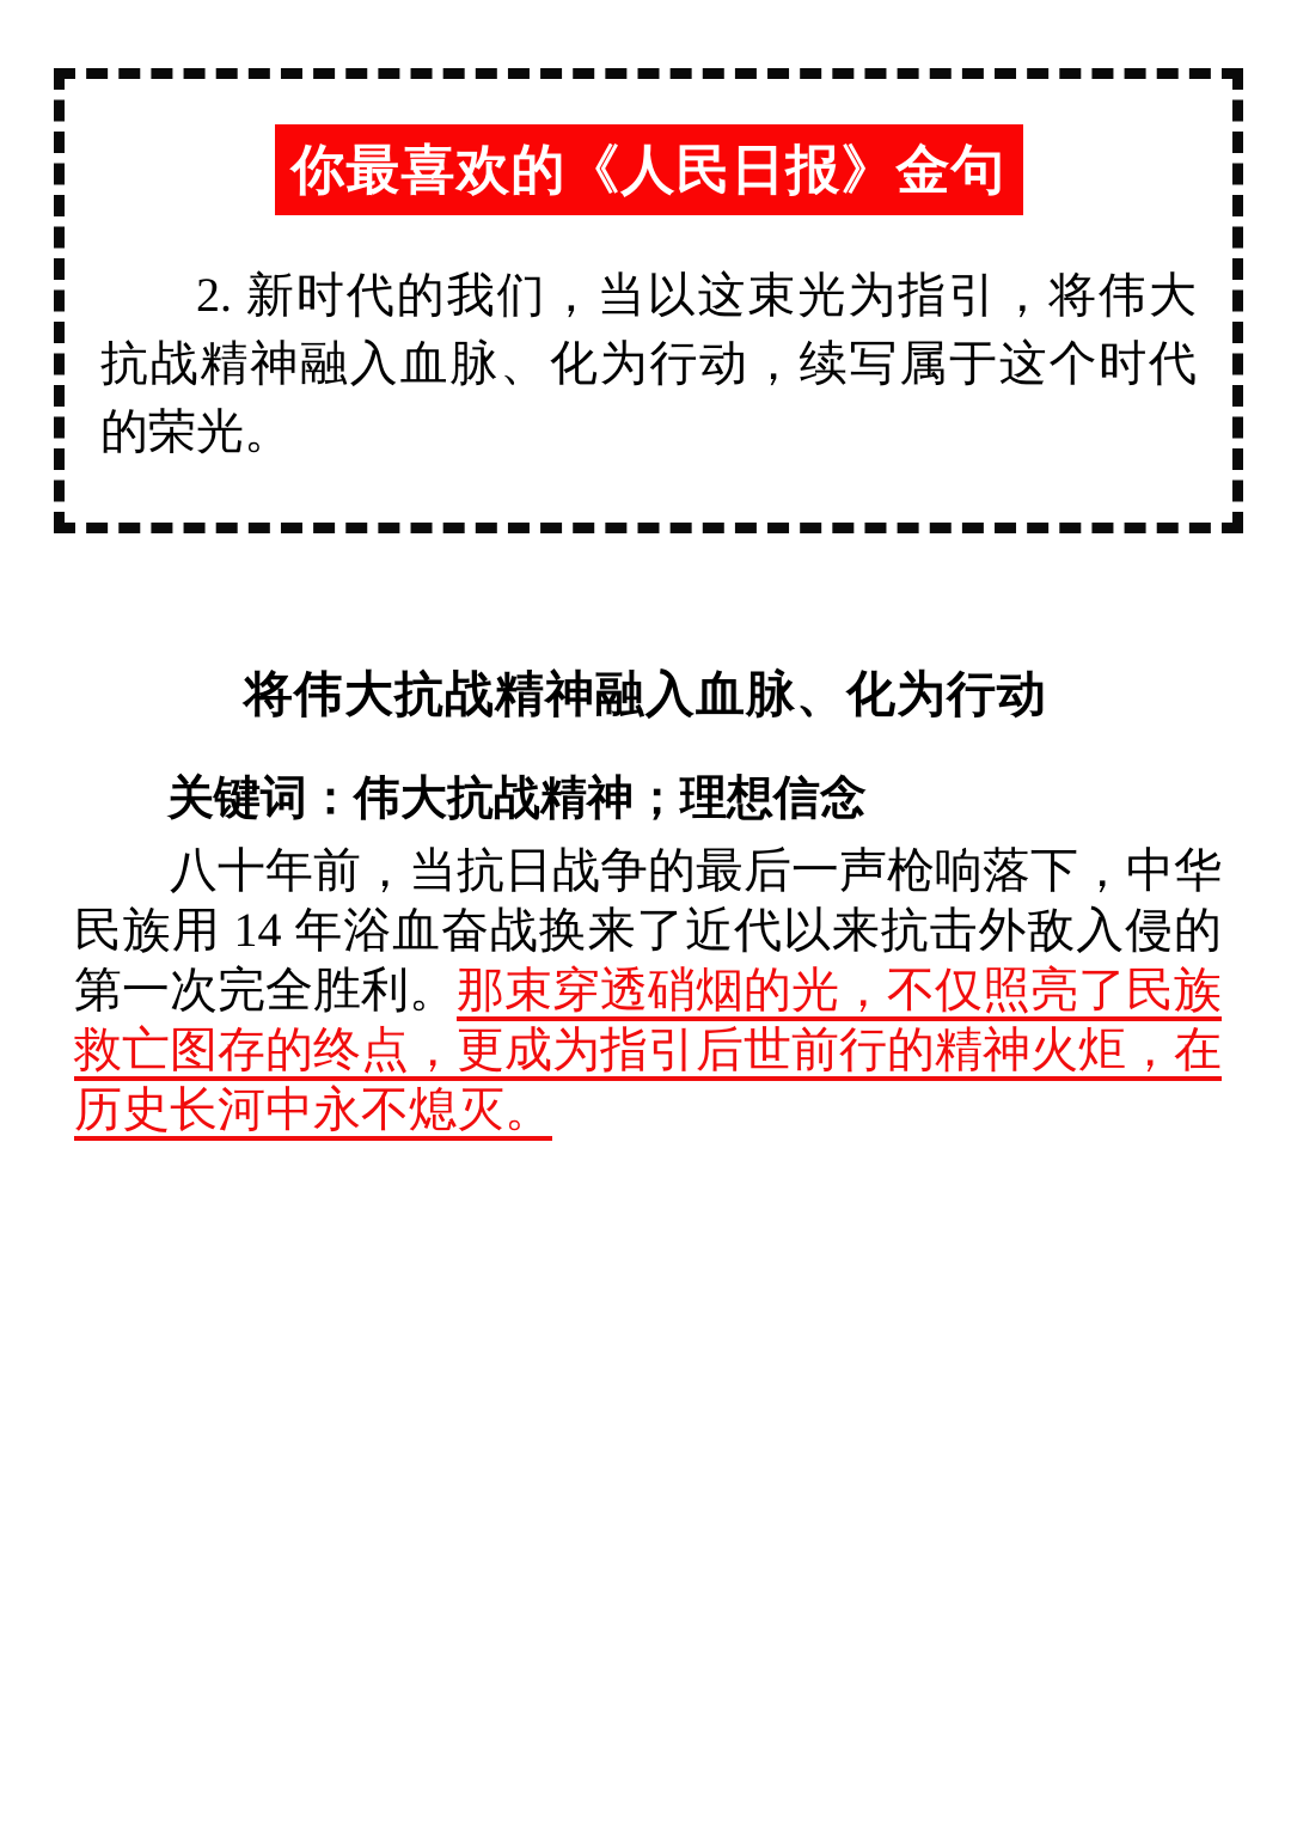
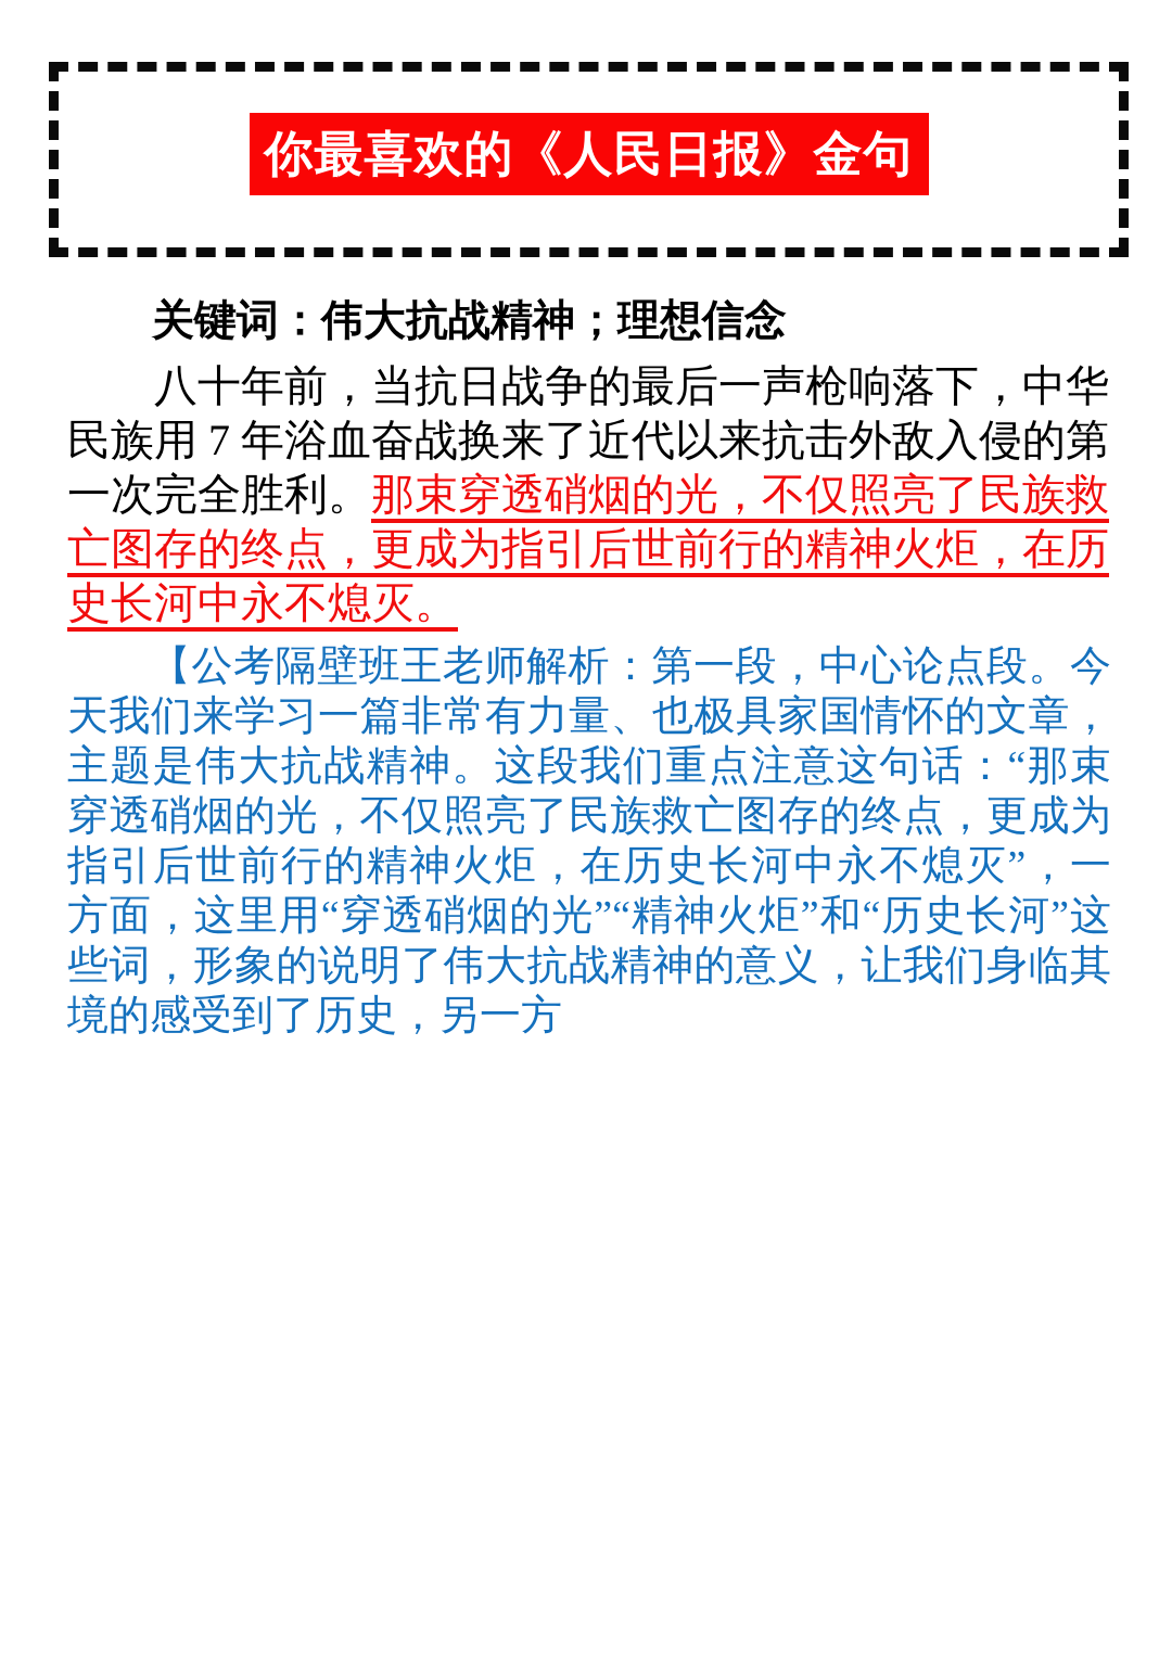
  你最喜欢的《人民日报》金句
- 2. 新时代的我们，当以这束光为指引，将伟大抗战精神融入血脉、化为行动，续写属于这个时代的荣光。
- 将伟大抗战精神融入血脉、化为行动
  关键词：伟大抗战精神；理想信念
- 八十年前，当抗日战争的最后一声枪响落下，中华民族用 14 年浴血奋战换来了近代以来抗击外敌入侵的第一次完全胜利。那束穿透硝烟的光，不仅照亮了民族救亡图存的终点，更成为指引后世前行的精神火炬，在历史长河中永不熄灭。
+ 八十年前，当抗日战争的最后一声枪响落下，中华民族用 7 年浴血奋战换来了近代以来抗击外敌入侵的第一次完全胜利。那束穿透硝烟的光，不仅照亮了民族救亡图存的终点，更成为指引后世前行的精神火炬，在历史长河中永不熄灭。
+ 【公考隔壁班王老师解析：第一段，中心论点段。今天我们来学习一篇非常有力量、也极具家国情怀的文章，主题是伟大抗战精神。这段我们重点注意这句话：“那束穿透硝烟的光，不仅照亮了民族救亡图存的终点，更成为指引后世前行的精神火炬，在历史长河中永不熄灭”，一方面，这里用“穿透硝烟的光”“精神火炬”和“历史长河”这些词，形象的说明了伟大抗战精神的意义，让我们身临其境的感受到了历史，另一方
